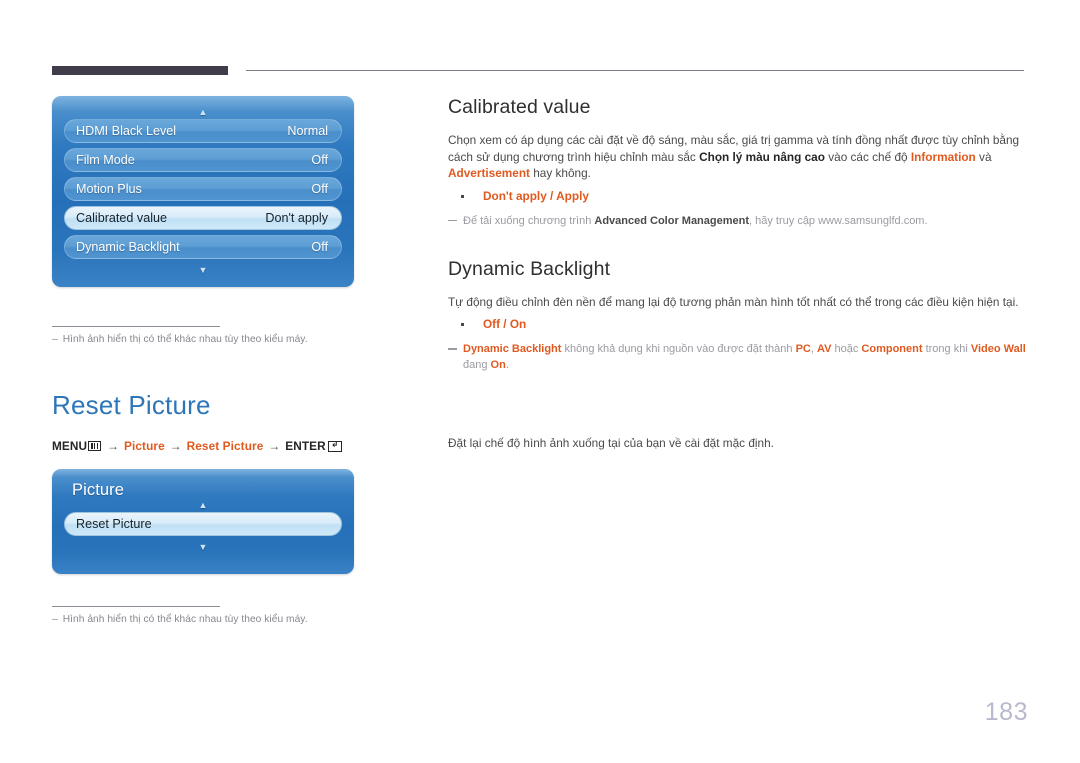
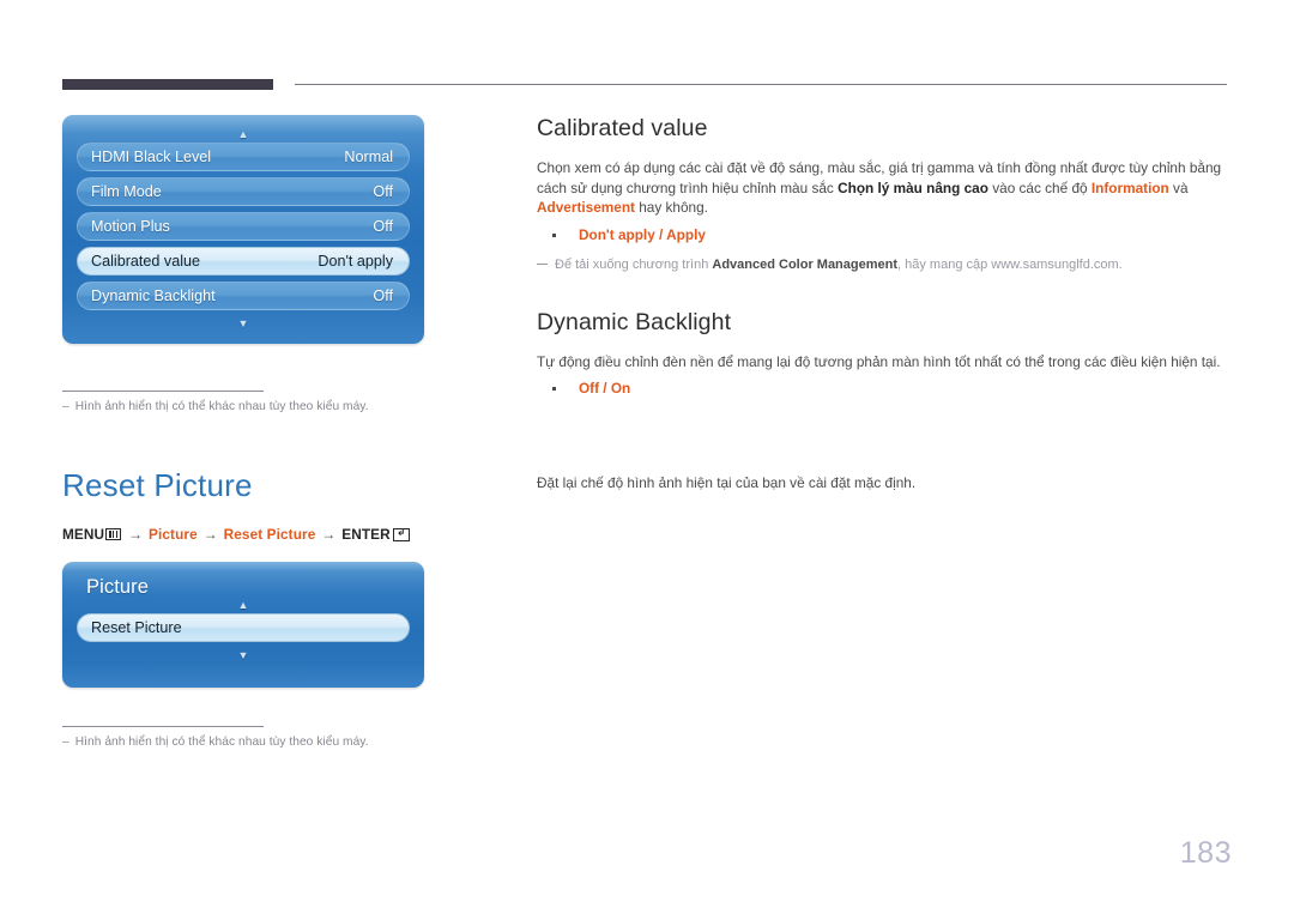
  ▲
  HDMI Black Level
  Normal
  Film Mode
  Off
  Motion Plus
  Off
  Calibrated value
  Don't apply
  Dynamic Backlight
  Off
  ▼
  – Hình ảnh hiển thị có thể khác nhau tùy theo kiểu máy.
  Reset Picture
  MENU
  →
  Picture
  →
  Reset Picture
  →
  ENTER
  ↲
  Picture
  ▲
  Reset Picture
  ▼
  – Hình ảnh hiển thị có thể khác nhau tùy theo kiểu máy.
  Calibrated value
  Chọn xem có áp dụng các cài đặt về độ sáng, màu sắc, giá trị gamma và tính đồng nhất được tùy chỉnh bằng cách sử dụng chương trình hiệu chỉnh màu sắc Chọn lý màu nâng cao vào các chế độ Information và Advertisement hay không.
  Don't apply / Apply
- Để tải xuống chương trình Advanced Color Management, hãy truy cập www.samsunglfd.com.
+ Để tải xuống chương trình Advanced Color Management, hãy mang cập www.samsunglfd.com.
  Dynamic Backlight
  Tự động điều chỉnh đèn nền để mang lại độ tương phản màn hình tốt nhất có thể trong các điều kiện hiện tại.
  Off / On
- Dynamic Backlight không khả dụng khi nguồn vào được đặt thành PC, AV hoặc Component trong khi Video Wall đang On.
- Đặt lại chế độ hình ảnh xuống tại của bạn về cài đặt mặc định.
+ Đặt lại chế độ hình ảnh hiện tại của bạn về cài đặt mặc định.
  183
